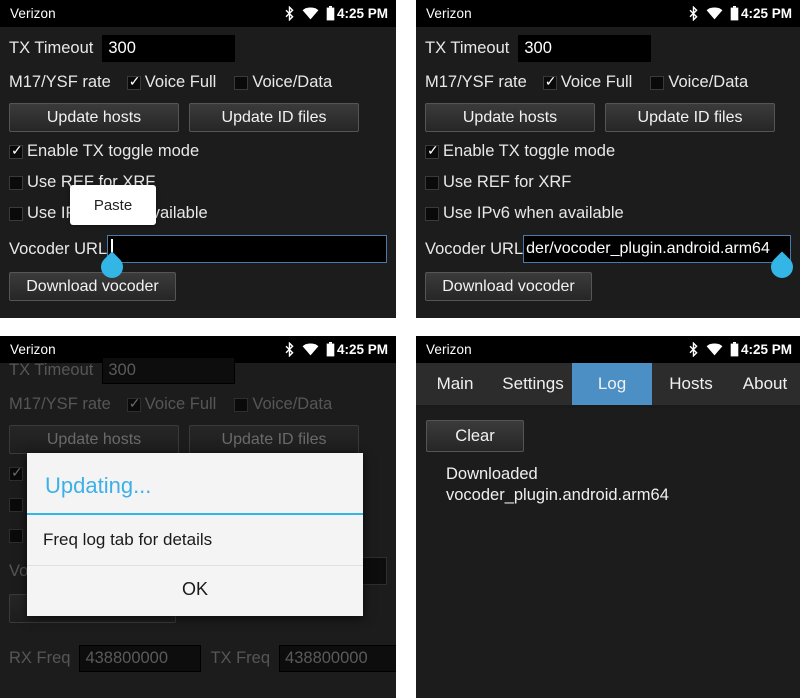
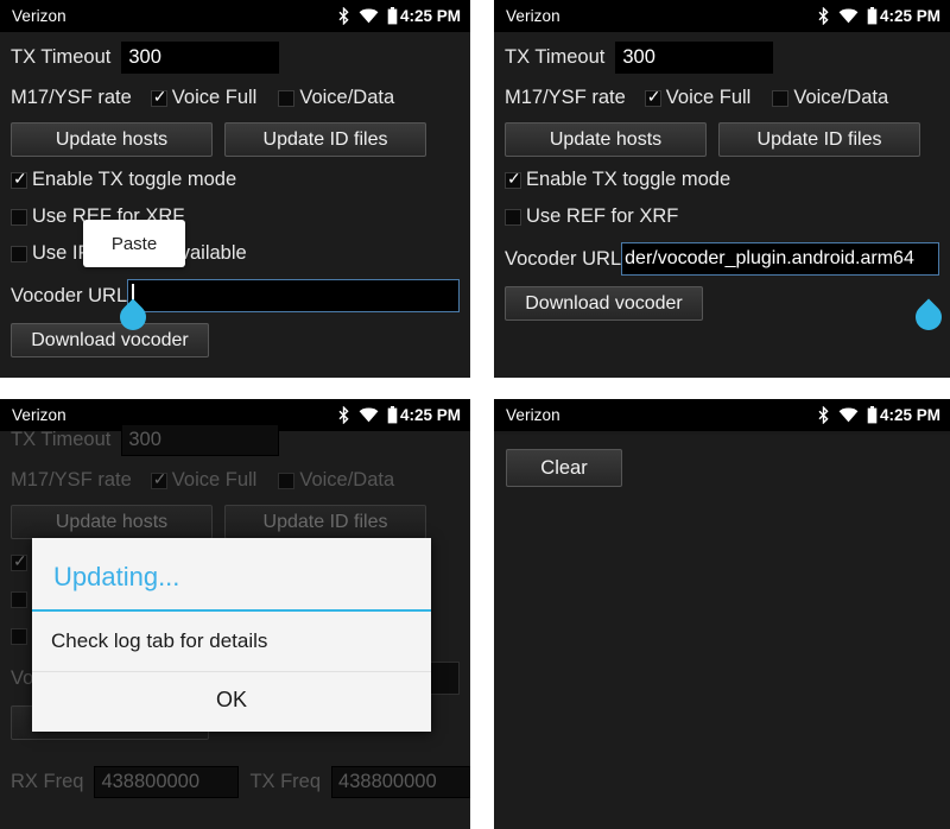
  Verizon
  4:25 PM
  TX Timeout
  300
  M17/YSF rate
  Voice Full
  Voice/Data
  Update hosts
  Update ID files
  Enable TX toggle mode
  Use REF for XRF
  Vocoder URL
  Download vocoder
  Paste
  Verizon
  4:25 PM
  TX Timeout
  300
  M17/YSF rate
  Voice Full
  Voice/Data
  Update hosts
  Update ID files
  Enable TX toggle mode
  Use REF for XRF
- Use IPv6 when available
  Vocoder URL
  der/vocoder_plugin.android.arm64
  Download vocoder
  Verizon
  4:25 PM
  TX Timeout
  300
  M17/YSF rate
  Voice Full
  Voice/Data
  Update hosts
  Update ID files
  RX Freq
  438800000
  TX Freq
  438800000
  Updating...
- Freq log tab for details
+ Check log tab for details
  OK
  Verizon
  4:25 PM
- Main
- Settings
- Log
- Hosts
- About
  Clear
- Downloaded
- vocoder_plugin.android.arm64
